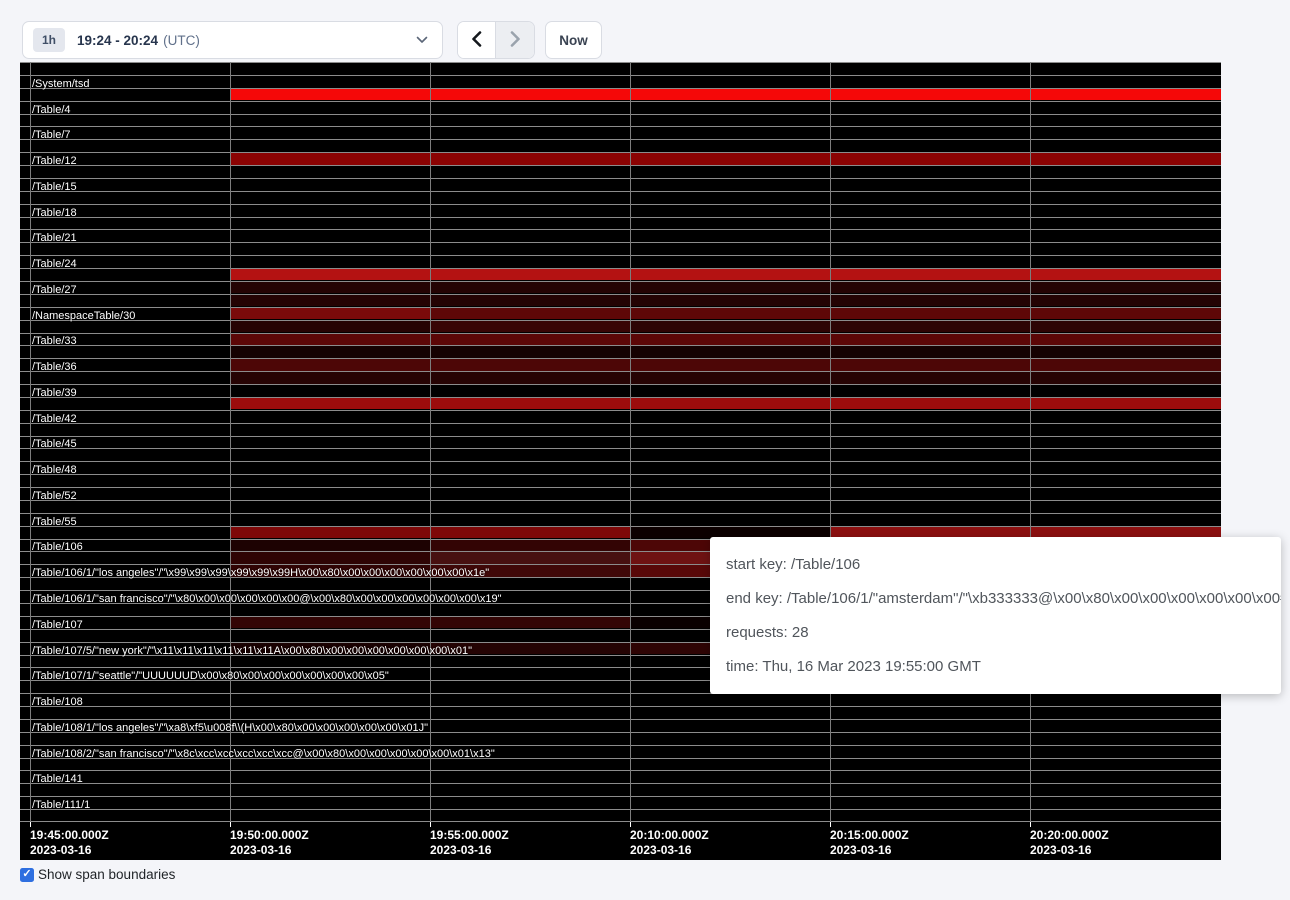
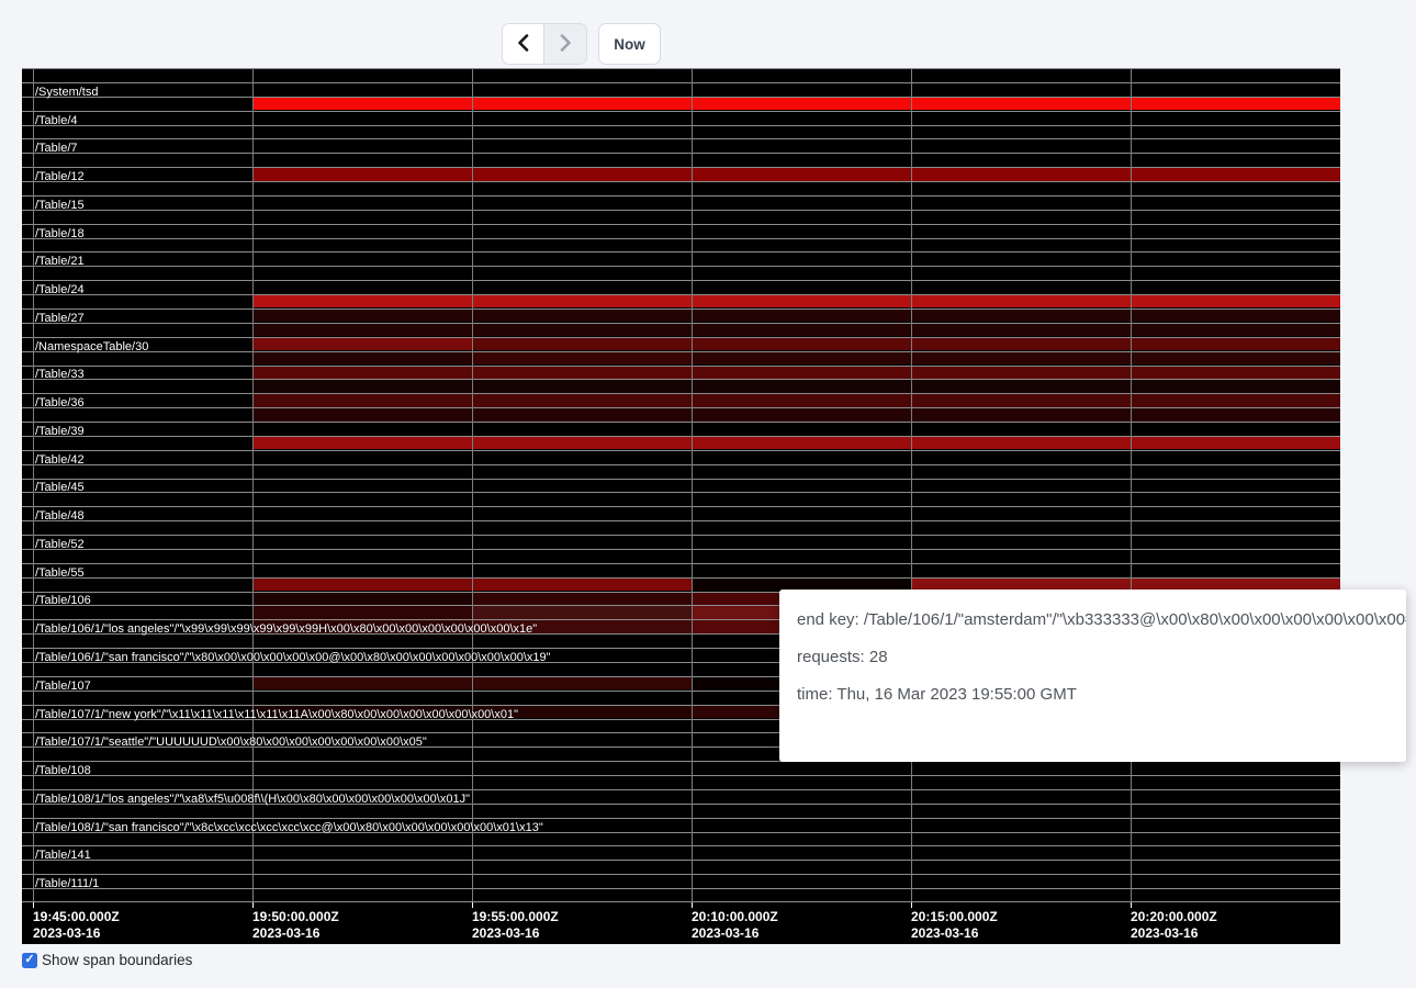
- 1h
- 19:24 - 20:24
- (UTC)
  Now
  /System/tsd
  /Table/4
  /Table/7
  /Table/12
  /Table/15
  /Table/18
  /Table/21
  /Table/24
  /Table/27
  /NamespaceTable/30
  /Table/33
  /Table/36
  /Table/39
  /Table/42
  /Table/45
  /Table/48
  /Table/52
  /Table/55
  /Table/106
  /Table/106/1/"los angeles"/"\x99\x99\x99\x99\x99\x99H\x00\x80\x00\x00\x00\x00\x00\x00\x1e"
  /Table/106/1/"san francisco"/"\x80\x00\x00\x00\x00\x00@\x00\x80\x00\x00\x00\x00\x00\x00\x19"
  /Table/107
- /Table/107/5/"new york"/"\x11\x11\x11\x11\x11\x11A\x00\x80\x00\x00\x00\x00\x00\x00\x01"
+ /Table/107/1/"new york"/"\x11\x11\x11\x11\x11\x11A\x00\x80\x00\x00\x00\x00\x00\x00\x01"
  /Table/107/1/"seattle"/"UUUUUUD\x00\x80\x00\x00\x00\x00\x00\x00\x05"
  /Table/108
  /Table/108/1/"los angeles"/"\xa8\xf5\u008f\\(H\x00\x80\x00\x00\x00\x00\x00\x01J"
- /Table/108/2/"san francisco"/"\x8c\xcc\xcc\xcc\xcc\xcc@\x00\x80\x00\x00\x00\x00\x00\x01\x13"
+ /Table/108/1/"san francisco"/"\x8c\xcc\xcc\xcc\xcc\xcc@\x00\x80\x00\x00\x00\x00\x00\x01\x13"
  /Table/141
  /Table/111/1
  19:45:00.000Z
  2023-03-16
  19:50:00.000Z
  2023-03-16
  19:55:00.000Z
  2023-03-16
  20:10:00.000Z
  2023-03-16
  20:15:00.000Z
  2023-03-16
  20:20:00.000Z
  2023-03-16
- start key: /Table/106
  end key: /Table/106/1/"amsterdam"/"\xb333333@\x00\x80\x00\x00\x00\x00\x00\x00
  requests: 28
  time: Thu, 16 Mar 2023 19:55:00 GMT
  ✓
  Show span boundaries
